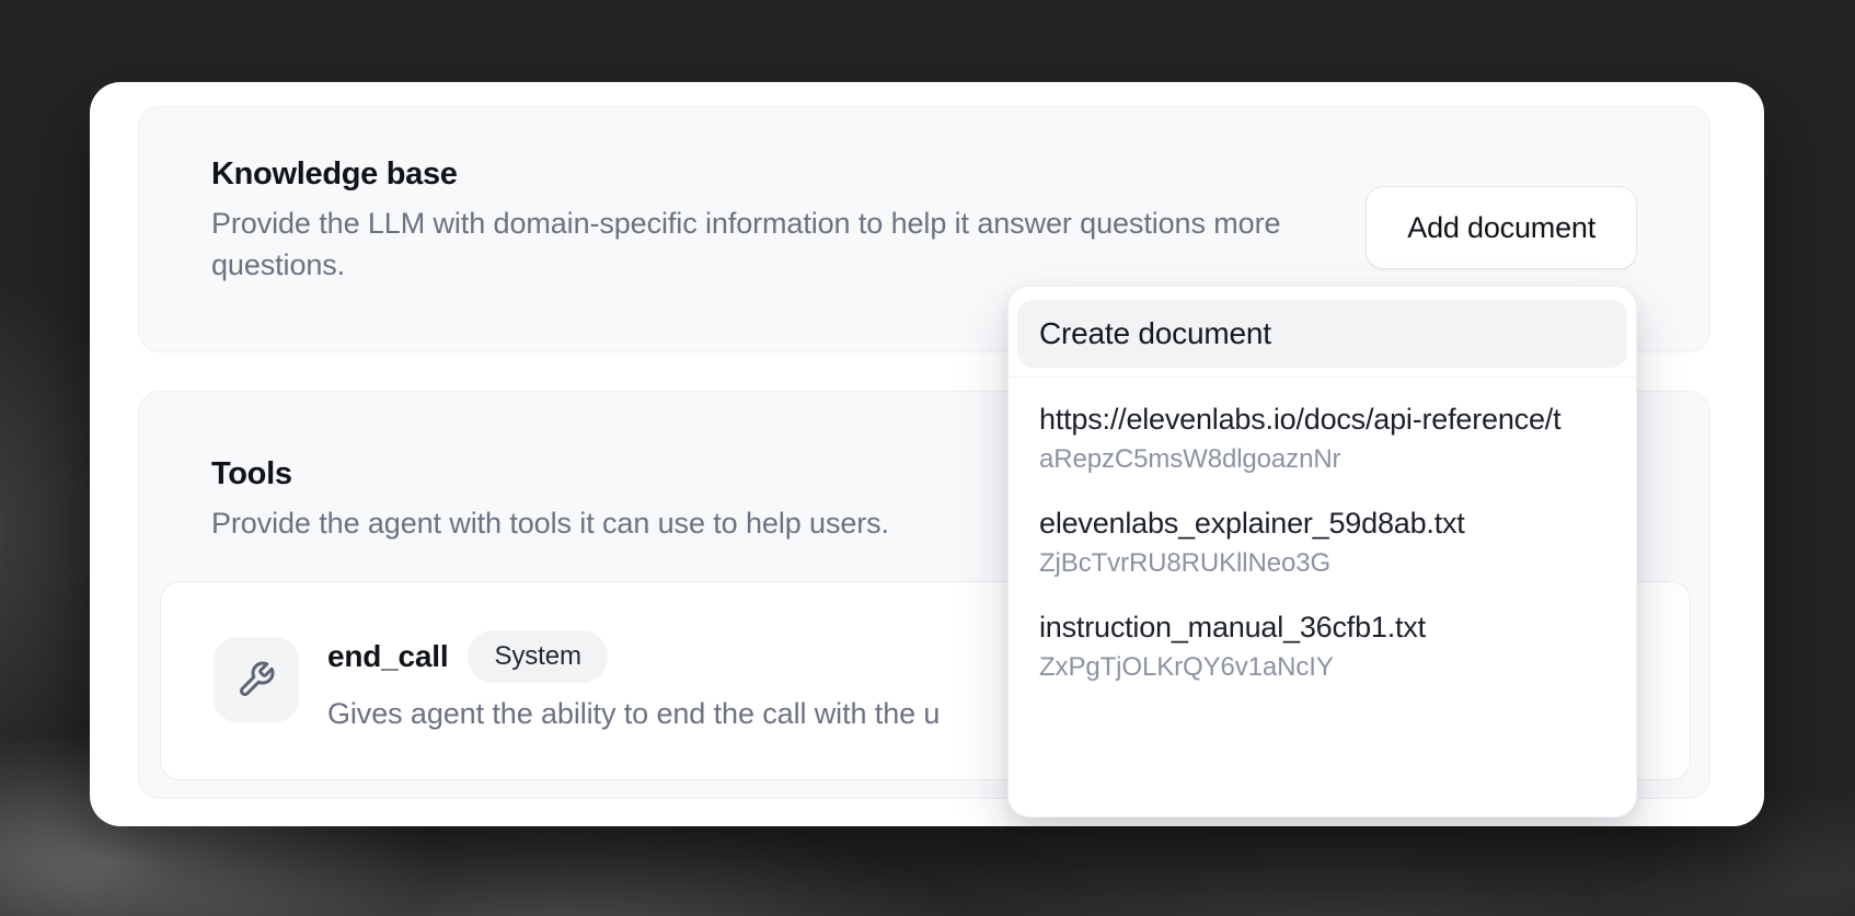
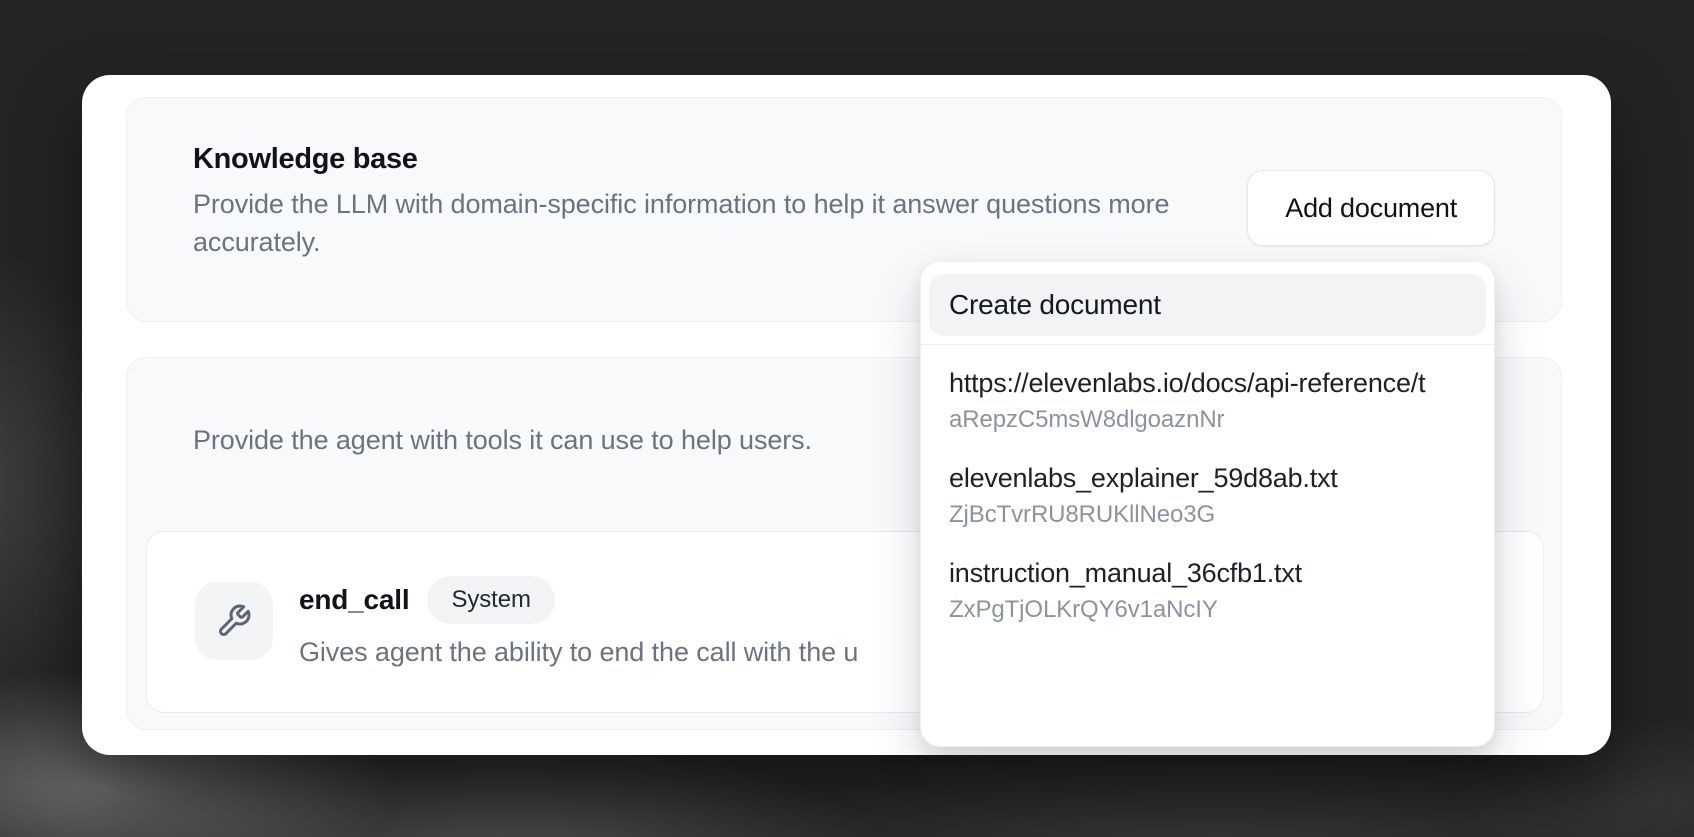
  Knowledge base
- Provide the LLM with domain-specific information to help it answer questions more questions.
+ Provide the LLM with domain-specific information to help it answer questions more accurately.
  Add document
- Tools
  Provide the agent with tools it can use to help users.
  end_call
  System
  Gives agent the ability to end the call with the u
  Create document
  https://elevenlabs.io/docs/api-reference/t
  aRepzC5msW8dlgoaznNr
  elevenlabs_explainer_59d8ab.txt
  ZjBcTvrRU8RUKllNeo3G
  instruction_manual_36cfb1.txt
  ZxPgTjOLKrQY6v1aNcIY
